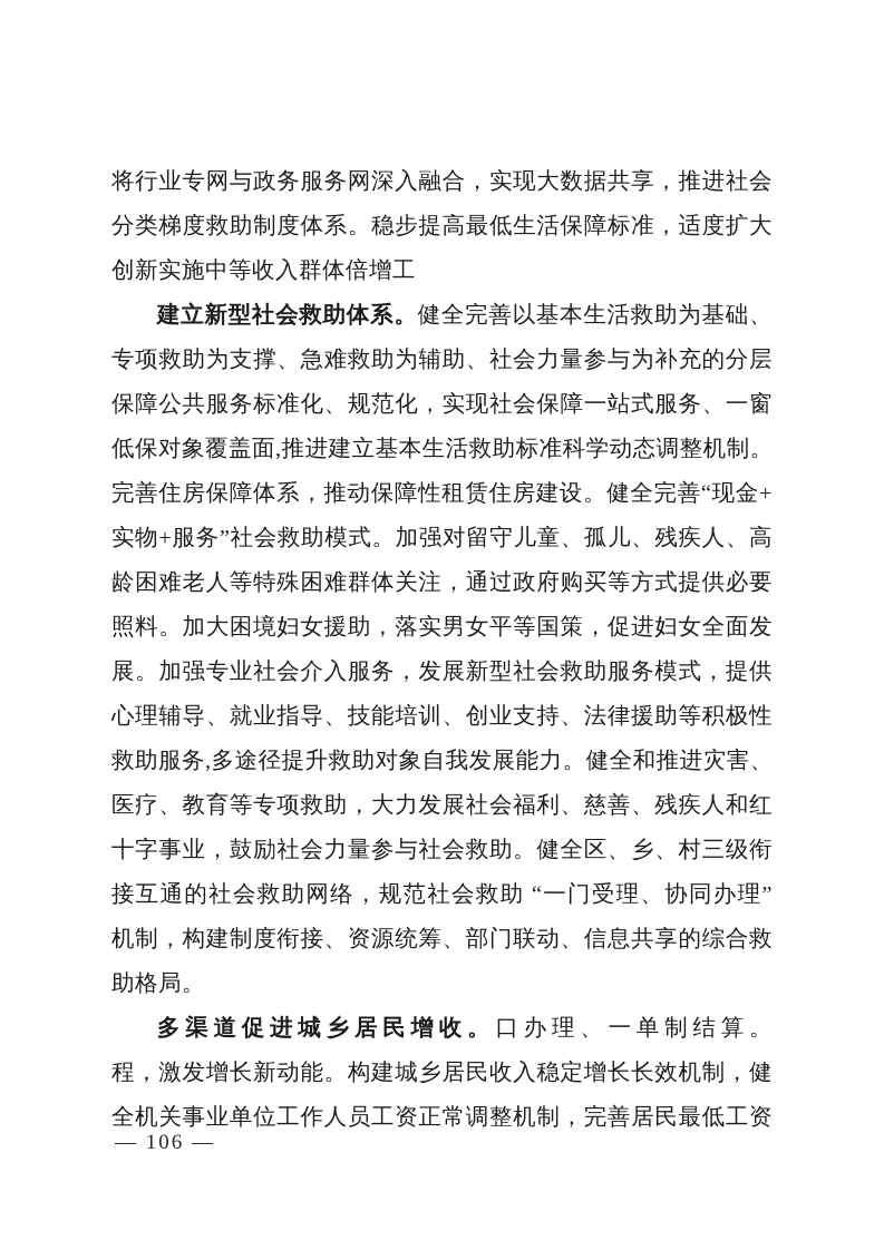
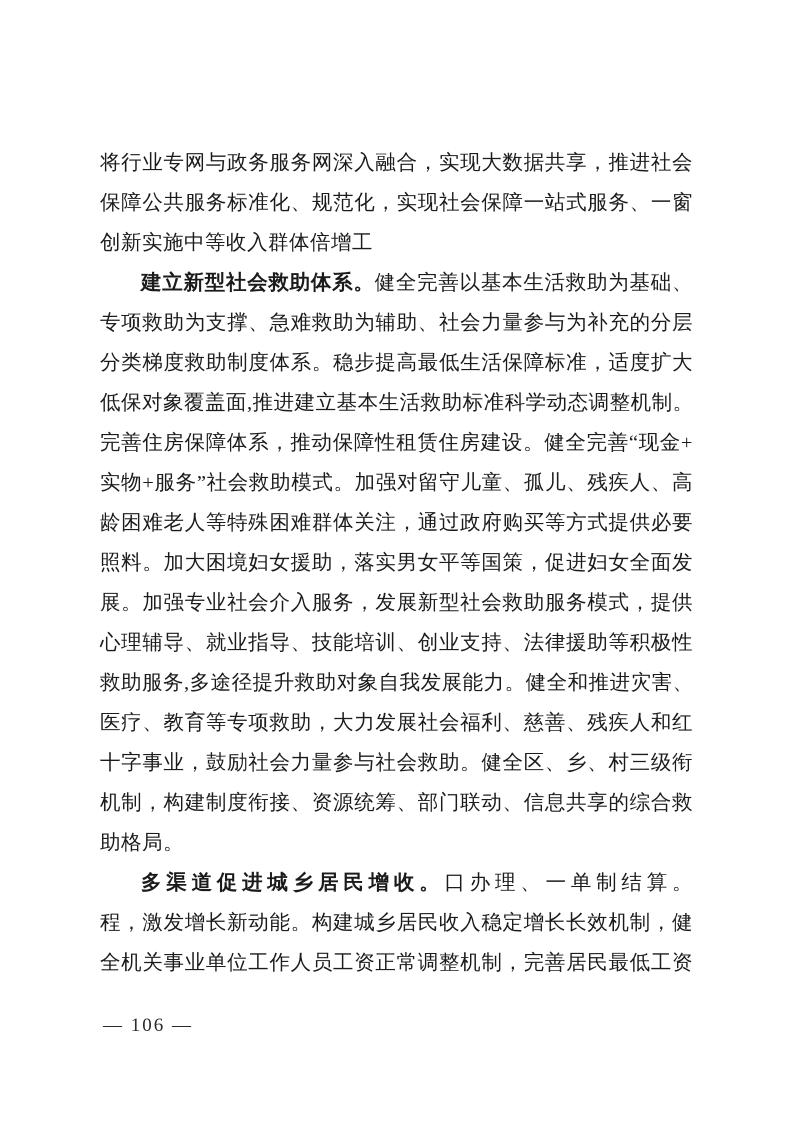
  将行业专网与政务服务网深入融合，实现大数据共享，推进社会
- 分类梯度救助制度体系。稳步提高最低生活保障标准，适度扩大
+ 保障公共服务标准化、规范化，实现社会保障一站式服务、一窗
  创新实施中等收入群体倍增工
  建立新型社会救助体系。健全完善以基本生活救助为基础、
  专项救助为支撑、急难救助为辅助、社会力量参与为补充的分层
- 保障公共服务标准化、规范化，实现社会保障一站式服务、一窗
+ 分类梯度救助制度体系。稳步提高最低生活保障标准，适度扩大
  低保对象覆盖面,推进建立基本生活救助标准科学动态调整机制。
  完善住房保障体系，推动保障性租赁住房建设。健全完善“现金+
  实物+服务”社会救助模式。加强对留守儿童、孤儿、残疾人、高
  龄困难老人等特殊困难群体关注，通过政府购买等方式提供必要
  照料。加大困境妇女援助，落实男女平等国策，促进妇女全面发
  展。加强专业社会介入服务，发展新型社会救助服务模式，提供
  心理辅导、就业指导、技能培训、创业支持、法律援助等积极性
  救助服务,多途径提升救助对象自我发展能力。健全和推进灾害、
  医疗、教育等专项救助，大力发展社会福利、慈善、残疾人和红
  十字事业，鼓励社会力量参与社会救助。健全区、乡、村三级衔
- 接互通的社会救助网络，规范社会救助 “一门受理、协同办理”
  机制，构建制度衔接、资源统筹、部门联动、信息共享的综合救
  助格局。
  多渠道促进城乡居民增收。口办理、一单制结算。
  程，激发增长新动能。构建城乡居民收入稳定增长长效机制，健
  全机关事业单位工作人员工资正常调整机制，完善居民最低工资
  — 106 —
